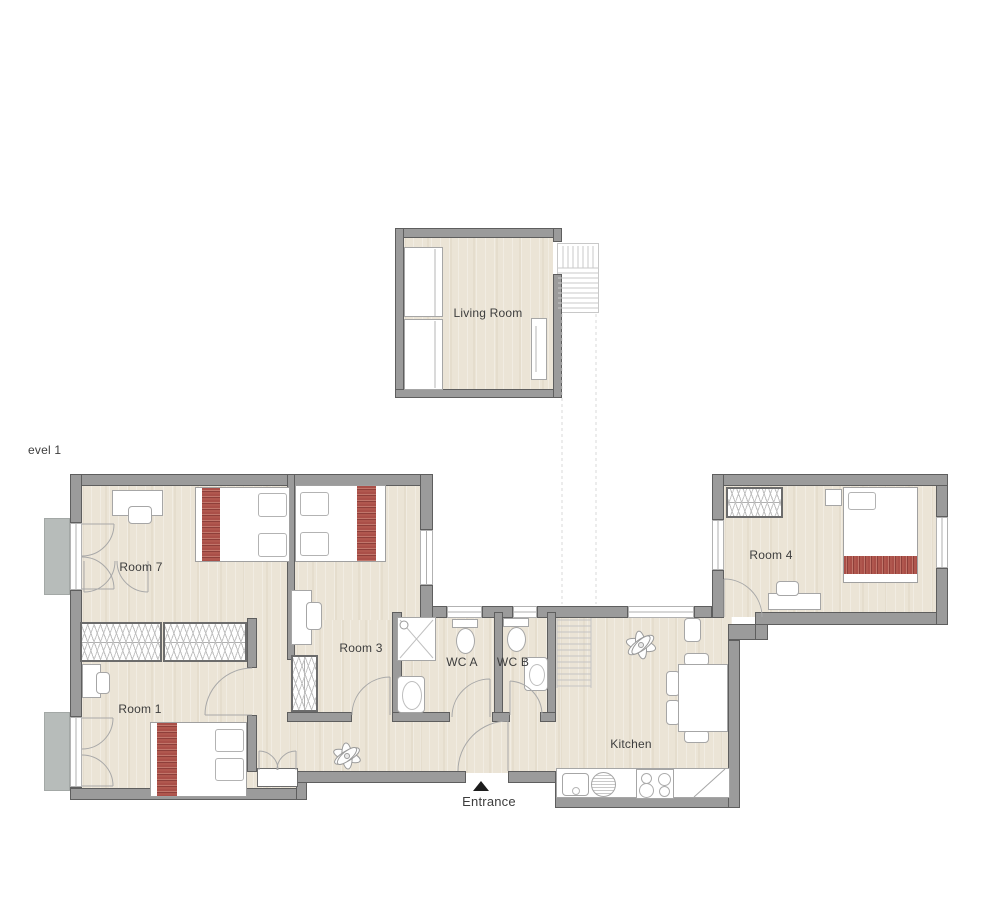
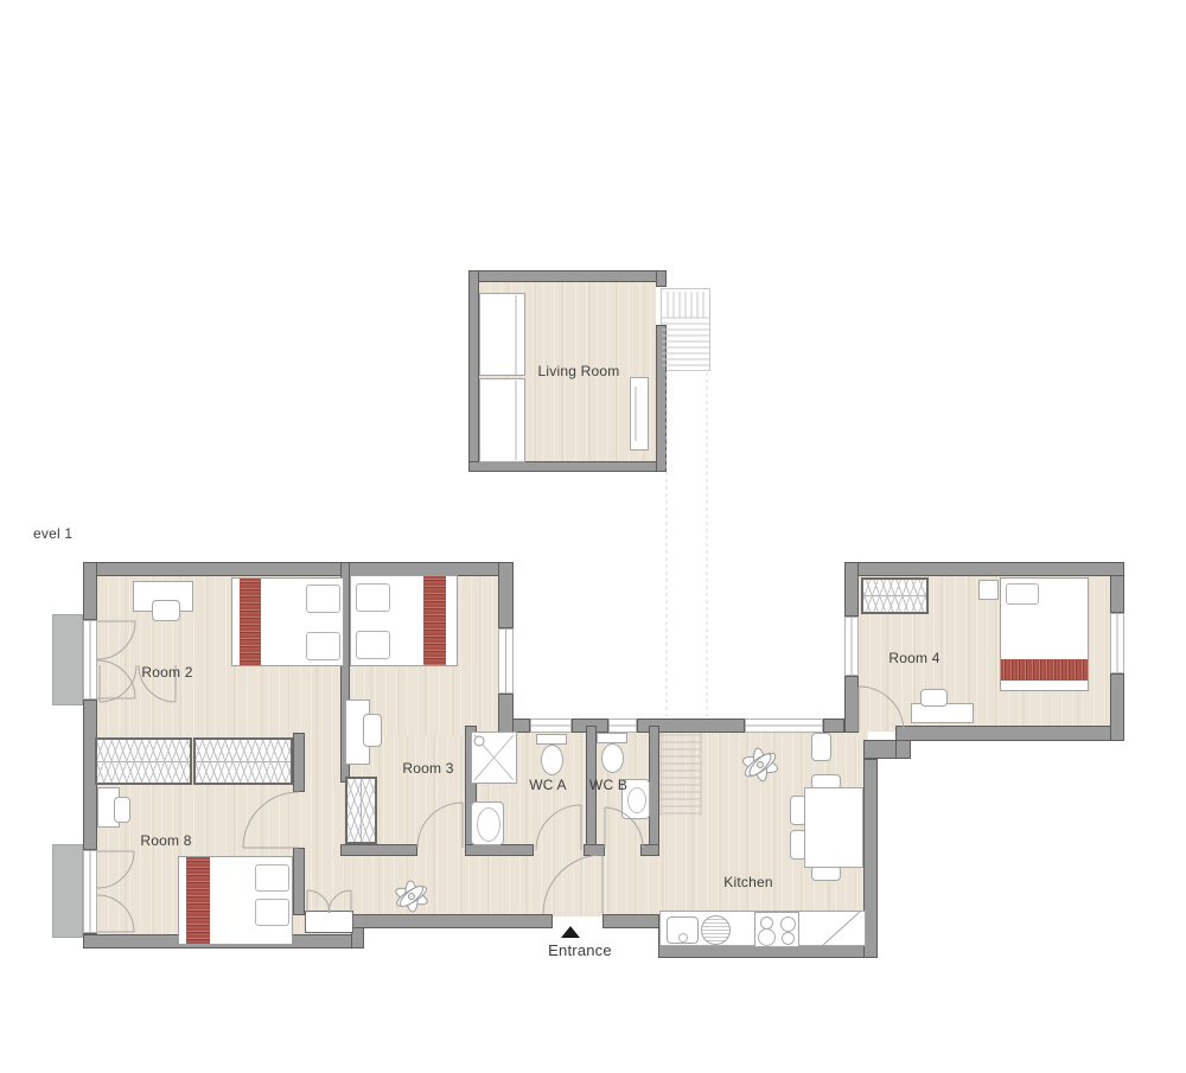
  evel 1
  Living Room
- Room 7
+ Room 2
  Room 3
- Room 1
+ Room 8
  Room 4
  WC A
  WC B
  Kitchen
  Entrance
